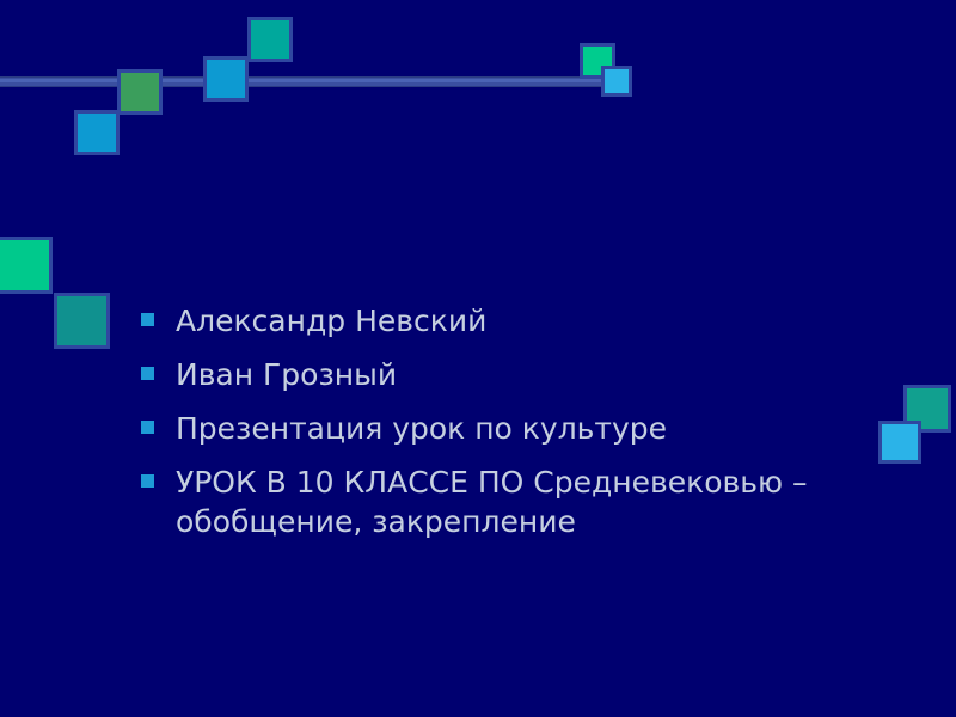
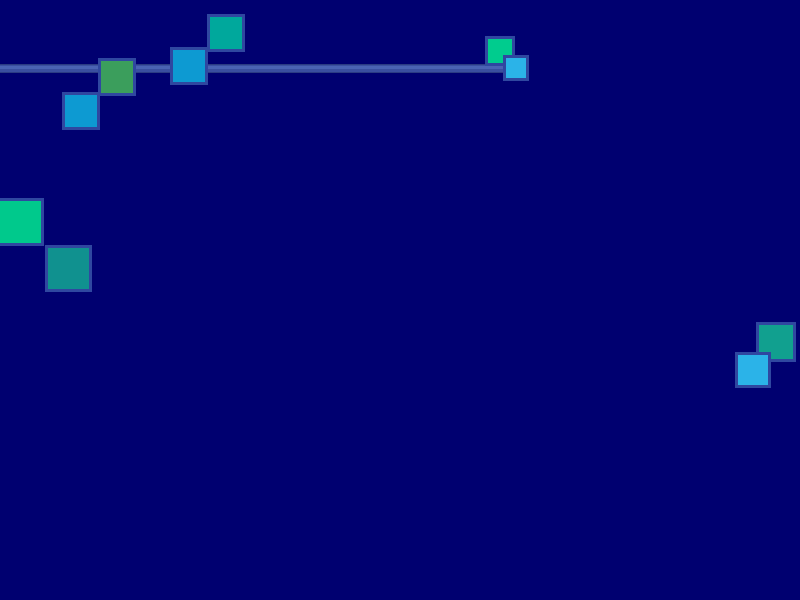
- Александр Невский
- Иван Грозный
- Презентация урок по культуре
- УРОК В 10 КЛАССЕ ПО Средневековью – обобщение, закрепление
